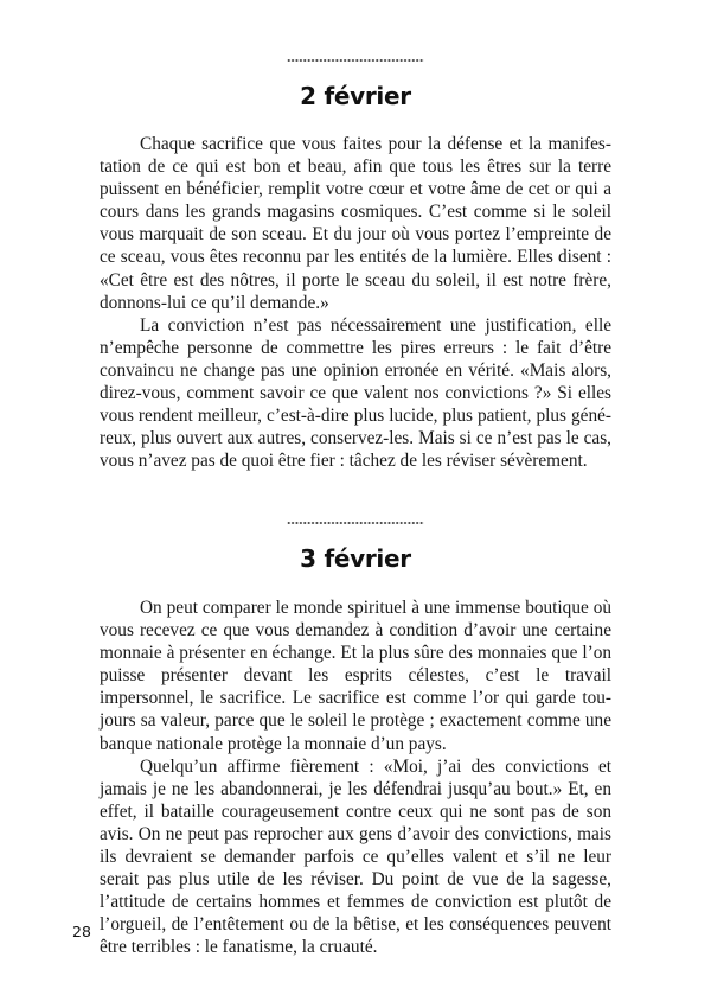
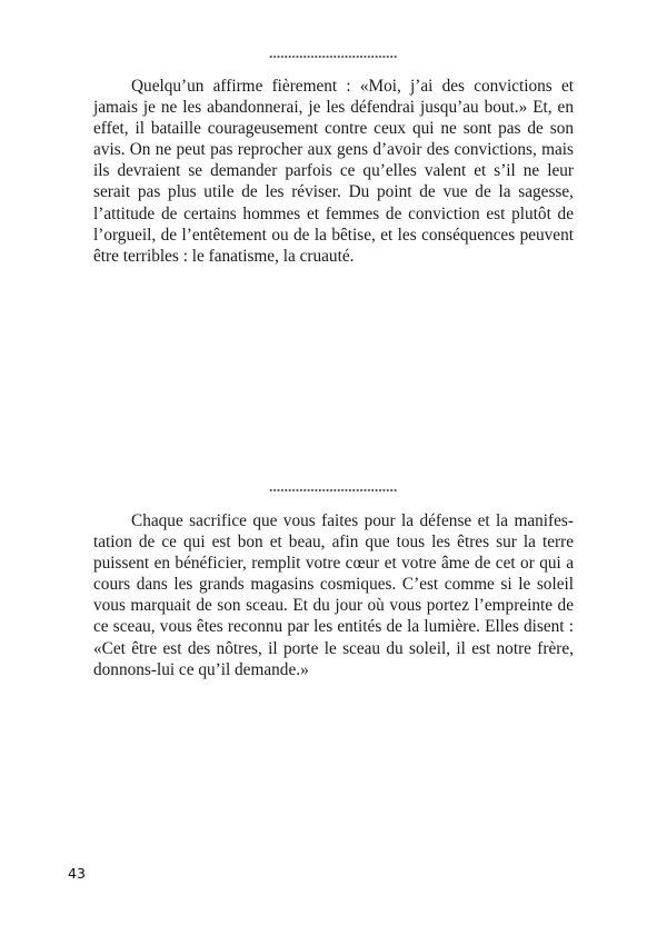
- 2 février
- Chaque sacrifice que vous faites pour la défense et la manifes­tation de ce qui est bon et beau, afin que tous les êtres sur la terre puissent en bénéficier, remplit votre cœur et votre âme de cet or qui a cours dans les grands magasins cosmiques. C’est comme si le soleil vous marquait de son sceau. Et du jour où vous portez l’empreinte de ce sceau, vous êtes reconnu par les entités de la lumière. Elles disent : «Cet être est des nôtres, il porte le sceau du soleil, il est notre frère, donnons-lui ce qu’il demande.»
+ Quelqu’un affirme fièrement : «Moi, j’ai des convictions et jamais je ne les abandonnerai, je les défendrai jusqu’au bout.» Et, en effet, il bataille courageusement contre ceux qui ne sont pas de son avis. On ne peut pas reprocher aux gens d’avoir des convictions, mais ils devraient se demander parfois ce qu’elles valent et s’il ne leur serait pas plus utile de les réviser. Du point de vue de la sagesse, l’attitude de certains hommes et femmes de conviction est plutôt de l’orgueil, de l’entêtement ou de la bêtise, et les conséquences peu­vent être terribles : le fanatisme, la cruauté.
- La conviction n’est pas nécessairement une justification, elle n’empêche personne de commettre les pires erreurs : le fait d’être convaincu ne change pas une opinion erronée en vérité. «Mais alors, direz-vous, comment savoir ce que valent nos convictions ?» Si elles vous rendent meilleur, c’est-à-dire plus lucide, plus patient, plus géné­reux, plus ouvert aux autres, conservez-les. Mais si ce n’est pas le cas, vous n’avez pas de quoi être fier : tâchez de les réviser sévèrement.
- 3 février
- On peut comparer le monde spirituel à une immense boutique où vous recevez ce que vous demandez à condition d’avoir une cer­taine monnaie à présenter en échange. Et la plus sûre des monnaies que l’on puisse présenter devant les esprits célestes, c’est le travail impersonnel, le sacrifice. Le sacrifice est comme l’or qui garde tou­jours sa valeur, parce que le soleil le protège ; exactement comme une banque nationale protège la monnaie d’un pays.
- Quelqu’un affirme fièrement : «Moi, j’ai des convictions et jamais je ne les abandonnerai, je les défendrai jusqu’au bout.» Et, en effet, il bataille courageusement contre ceux qui ne sont pas de son avis. On ne peut pas reprocher aux gens d’avoir des convictions, mais ils devraient se demander parfois ce qu’elles valent et s’il ne leur serait pas plus utile de les réviser. Du point de vue de la sagesse, l’attitude de certains hommes et femmes de conviction est plutôt de l’orgueil, de l’entêtement ou de la bêtise, et les conséquences peu­vent être terribles : le fanatisme, la cruauté.
+ Chaque sacrifice que vous faites pour la défense et la manifes­tation de ce qui est bon et beau, afin que tous les êtres sur la terre puissent en bénéficier, remplit votre cœur et votre âme de cet or qui a cours dans les grands magasins cosmiques. C’est comme si le soleil vous marquait de son sceau. Et du jour où vous portez l’empreinte de ce sceau, vous êtes reconnu par les entités de la lumière. Elles disent : «Cet être est des nôtres, il porte le sceau du soleil, il est notre frère, donnons-lui ce qu’il demande.»
- 28
+ 43
